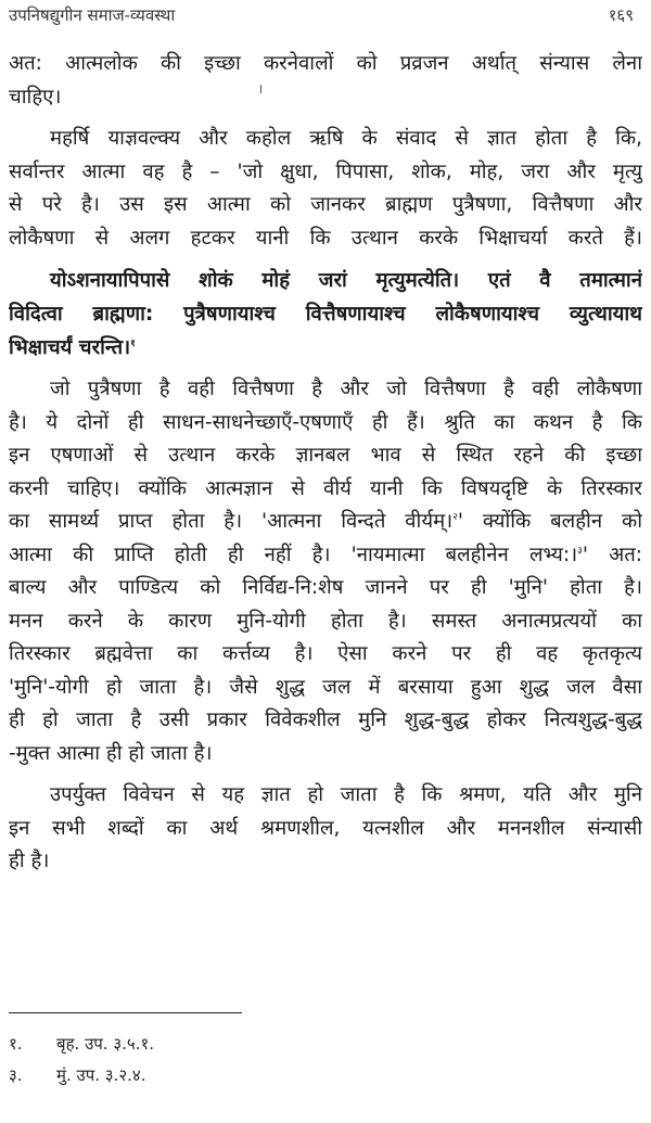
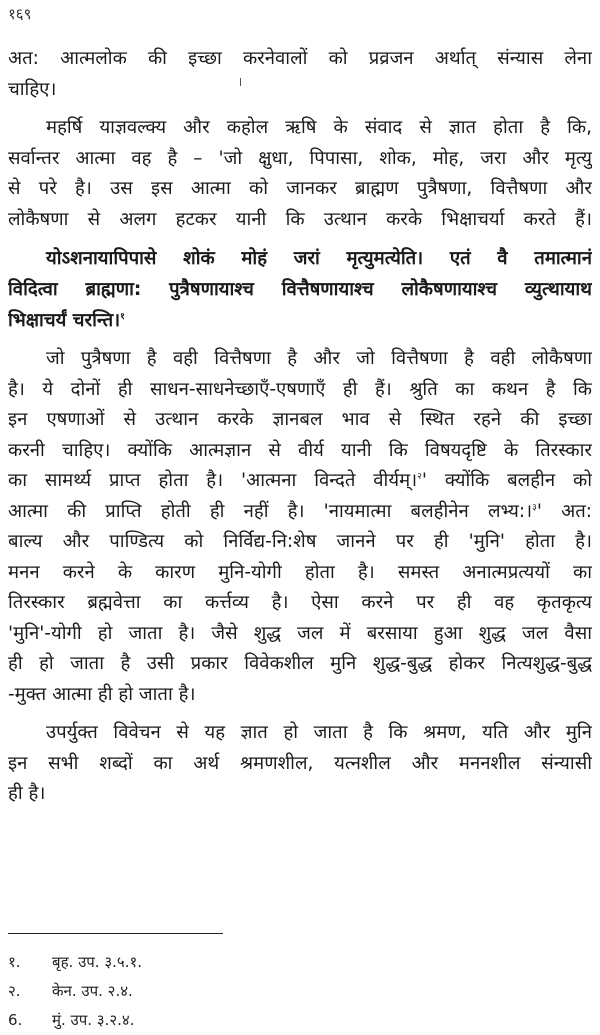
- उपनिषद्युगीन समाज-व्यवस्था
  १६९
  अत: आत्मलोक की इच्छा करनेवालों को प्रव्रजन अर्थात् संन्यास लेना
  चाहिए।
  महर्षि याज्ञवल्क्य और कहोल ऋषि के संवाद से ज्ञात होता है कि,
  सर्वान्तर आत्मा वह है – 'जो क्षुधा, पिपासा, शोक, मोह, जरा और मृत्यु
  से परे है। उस इस आत्मा को जानकर ब्राह्मण पुत्रैषणा, वित्तैषणा और
  लोकैषणा से अलग हटकर यानी कि उत्थान करके भिक्षाचर्या करते हैं।
  योऽशनायापिपासे शोकं मोहं जरां मृत्युमत्येति। एतं वै तमात्मानं
  विदित्वा ब्राह्मणा: पुत्रैषणायाश्च वित्तैषणायाश्च लोकैषणायाश्च व्युत्थायाथ
  भिक्षाचर्यं चरन्ति।१
  जो पुत्रैषणा है वही वित्तैषणा है और जो वित्तैषणा है वही लोकैषणा
  है। ये दोनों ही साधन-साधनेच्छाएँ-एषणाएँ ही हैं। श्रुति का कथन है कि
  इन एषणाओं से उत्थान करके ज्ञानबल भाव से स्थित रहने की इच्छा
  करनी चाहिए। क्योंकि आत्मज्ञान से वीर्य यानी कि विषयदृष्टि के तिरस्कार
  का सामर्थ्य प्राप्त होता है। 'आत्मना विन्दते वीर्यम्।२' क्योंकि बलहीन को
  आत्मा की प्राप्ति होती ही नहीं है। 'नायमात्मा बलहीनेन लभ्य:।३' अत:
  बाल्य और पाण्डित्य को निर्विद्य-नि:शेष जानने पर ही 'मुनि' होता है।
  मनन करने के कारण मुनि-योगी होता है। समस्त अनात्मप्रत्ययों का
  तिरस्कार ब्रह्मवेत्ता का कर्त्तव्य है। ऐसा करने पर ही वह कृतकृत्य
  'मुनि'-योगी हो जाता है। जैसे शुद्ध जल में बरसाया हुआ शुद्ध जल वैसा
  ही हो जाता है उसी प्रकार विवेकशील मुनि शुद्ध-बुद्ध होकर नित्यशुद्ध-बुद्ध
  -मुक्त आत्मा ही हो जाता है।
  उपर्युक्त विवेचन से यह ज्ञात हो जाता है कि श्रमण, यति और मुनि
  इन सभी शब्दों का अर्थ श्रमणशील, यत्नशील और मननशील संन्यासी
  ही है।
  १.
  बृह. उप. ३.५.१.
+ २.
+ केन. उप. २.४.
- ३.
+ 6.
  मुं. उप. ३.२.४.
